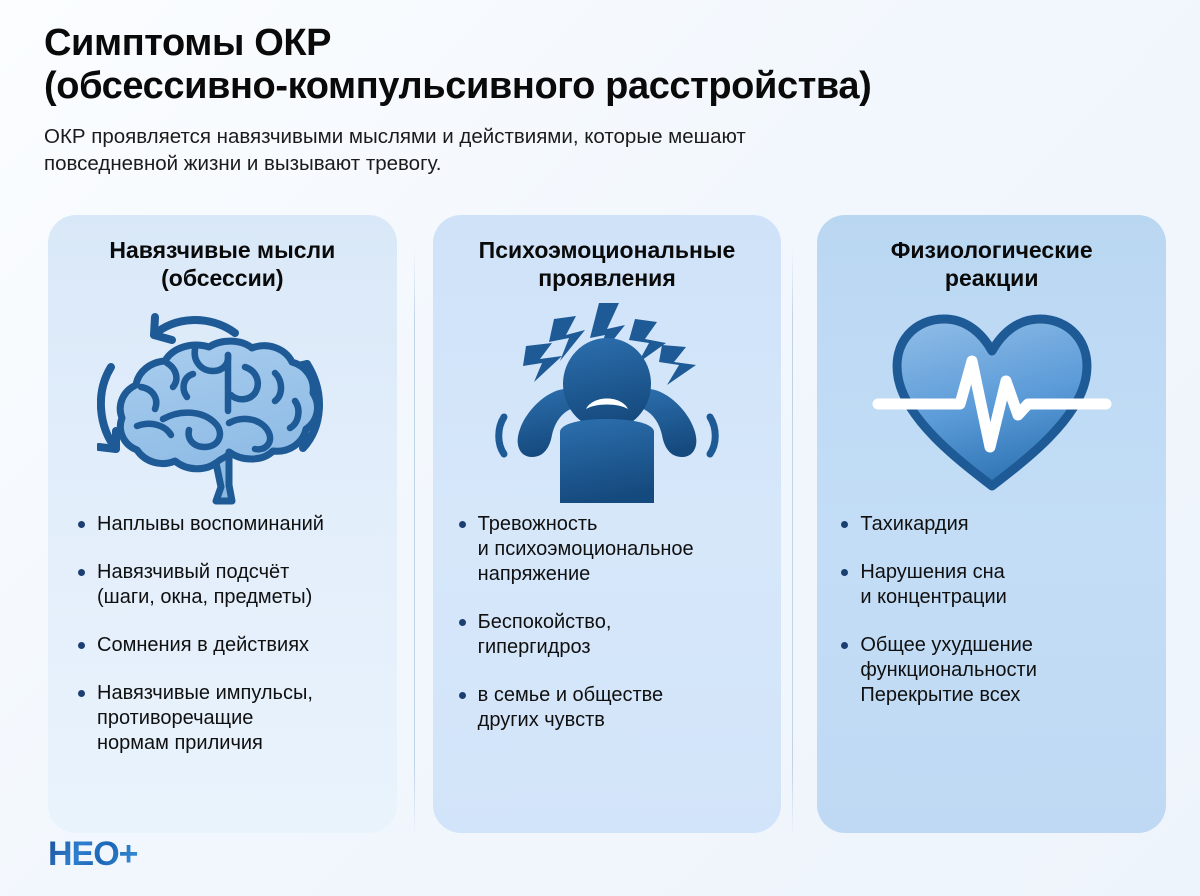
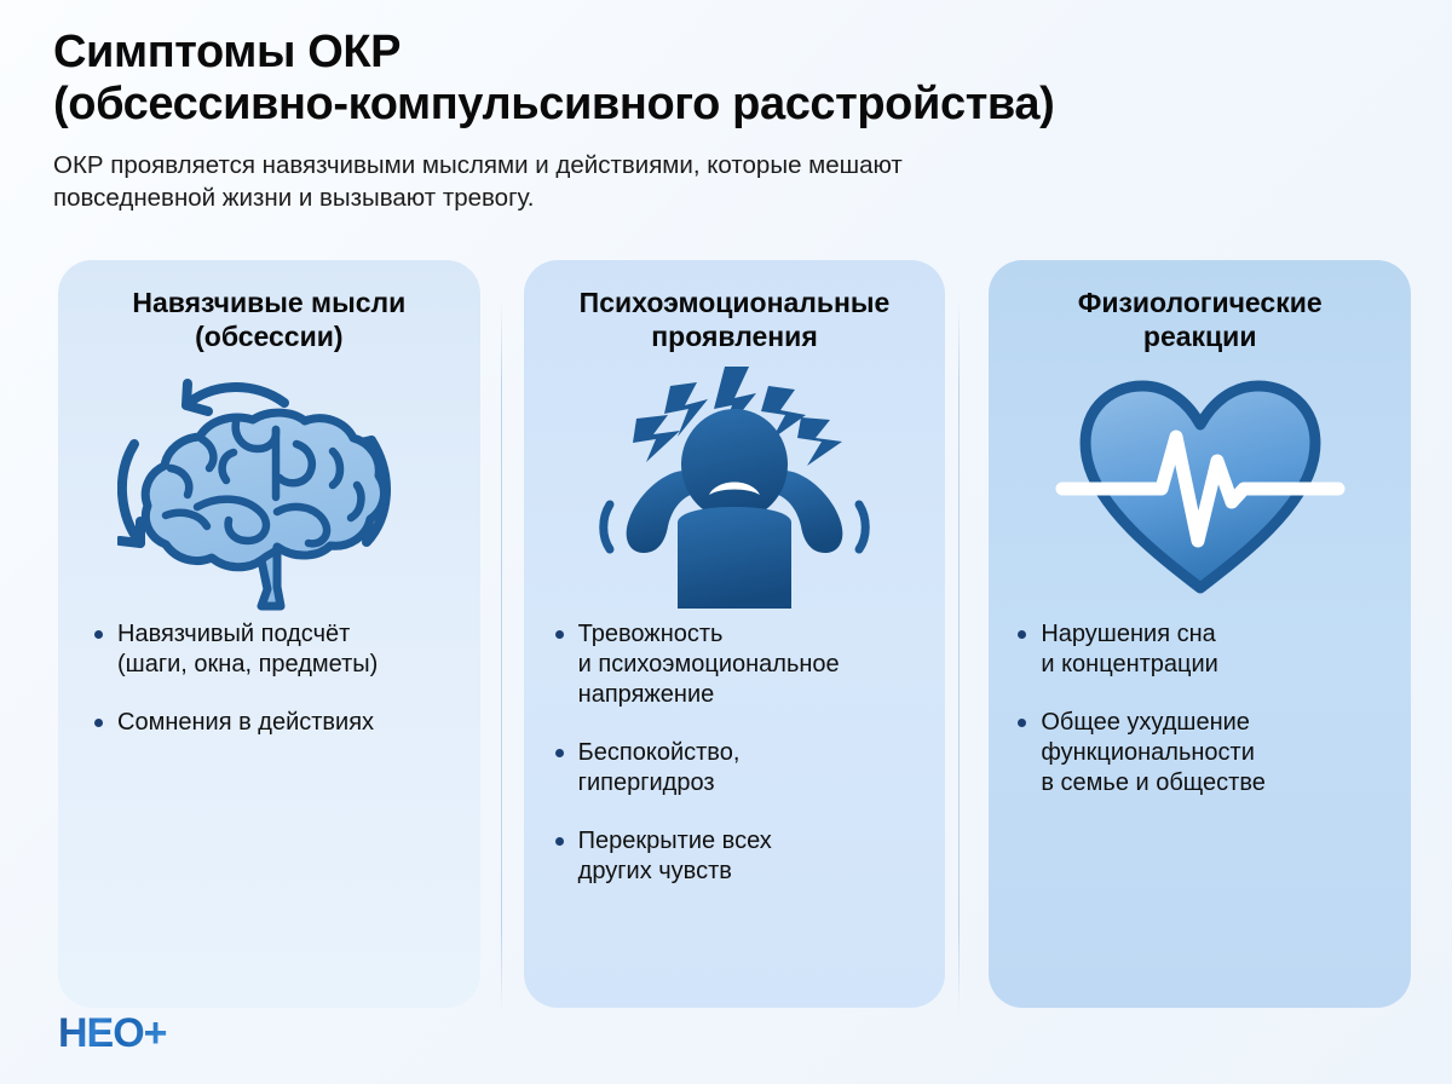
  Симптомы ОКР
  (обсессивно-компульсивного расстройства)
  ОКР проявляется навязчивыми мыслями и действиями, которые мешают
  повседневной жизни и вызывают тревогу.
  Навязчивые мысли
  (обсессии)
- Наплывы воспоминаний
  Навязчивый подсчёт
  (шаги, окна, предметы)
  Сомнения в действиях
- Навязчивые импульсы,
- противоречащие
- нормам приличия
  Психоэмоциональные
  проявления
  Тревожность
  и психоэмоциональное
  напряжение
  Беспокойство,
  гипергидроз
- в семье и обществе
+ Перекрытие всех
  других чувств
  Физиологические
  реакции
- Тахикардия
  Нарушения сна
  и концентрации
  Общее ухудшение
  функциональности
- Перекрытие всех
+ в семье и обществе
  НЕО+
